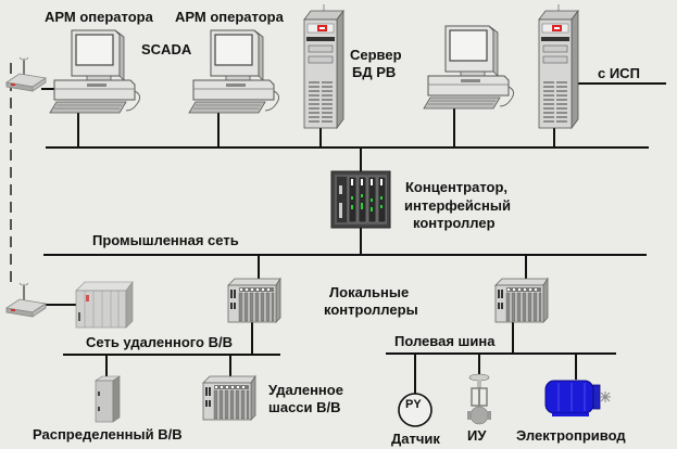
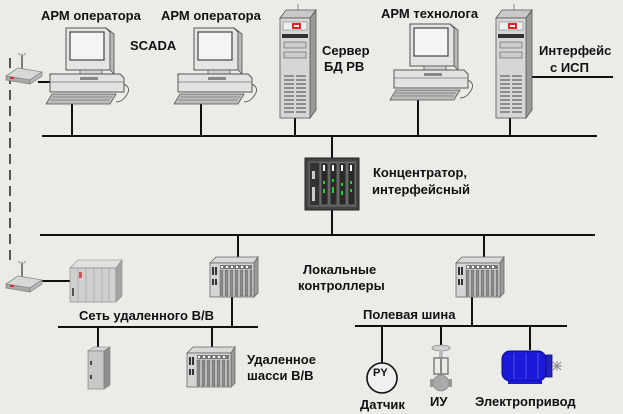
  PY
  АРМ оператора
  АРМ оператора
  SCADA
  Сервер
  БД РВ
+ АРМ технолога
+ Интерфейс
  с ИСП
  Концентратор,
  интерфейсный
- контроллер
- Промышленная сеть
  Локальные
  контроллеры
  Сеть удаленного В/В
  Полевая шина
  Удаленное
  шасси В/В
- Распределенный В/В
  Датчик
  ИУ
  Электропривод
